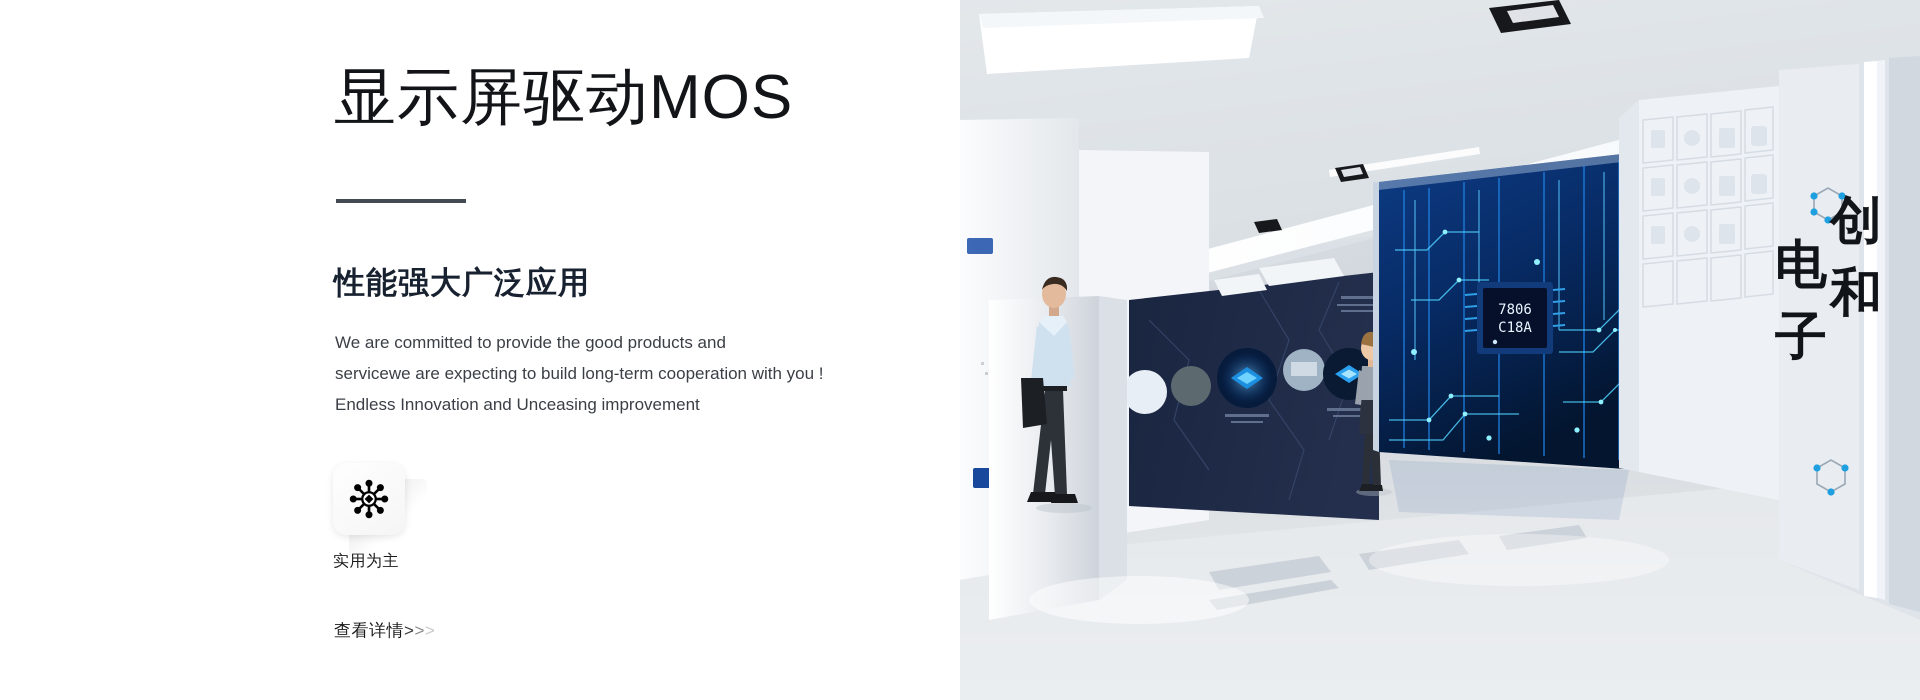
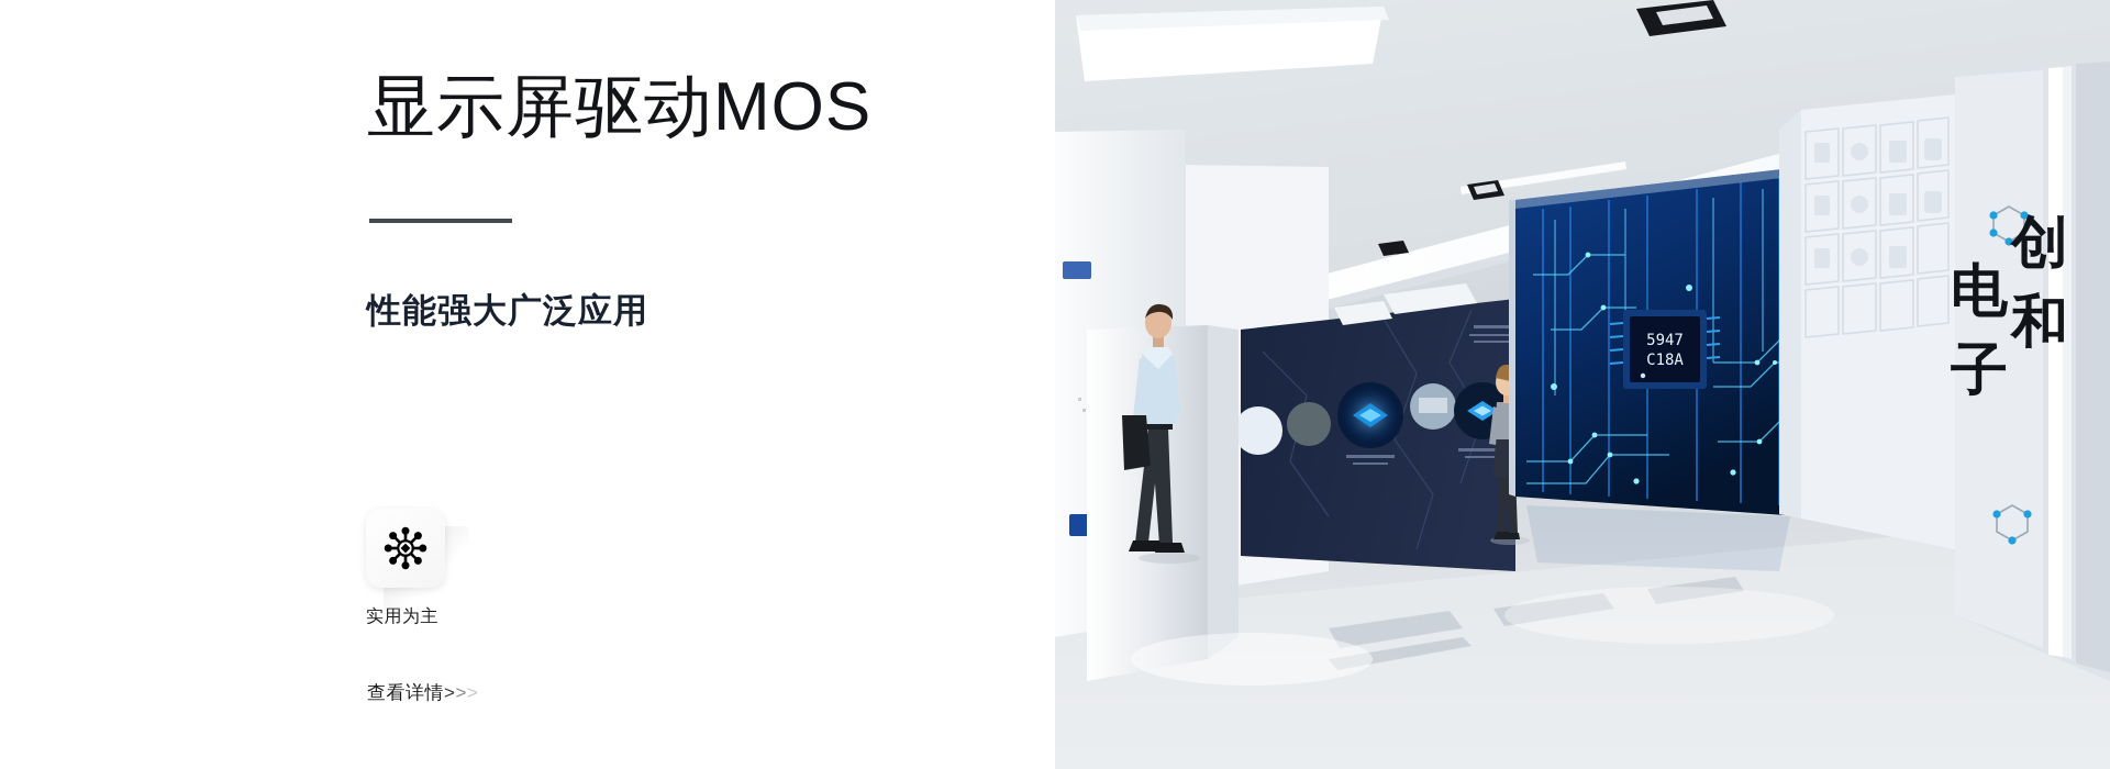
  显示屏驱动MOS
  性能强大广泛应用
- We are committed to provide the good products and
- servicewe are expecting to build long-term cooperation with you !
- Endless Innovation and Unceasing improvement
  实用为主
  查看详情>>>
- 7806
+ 5947
  C18A
  创
  和
  电
  子
